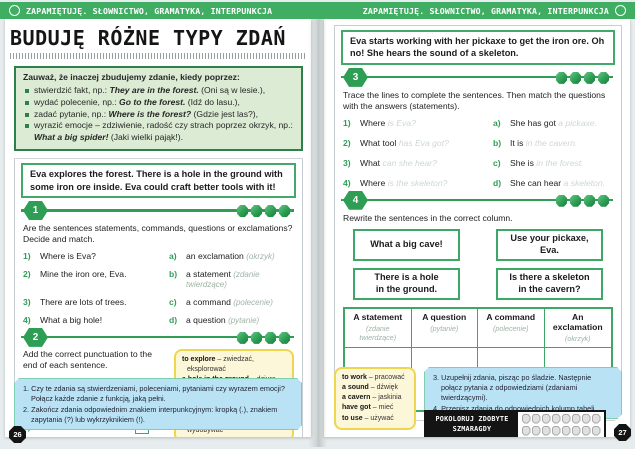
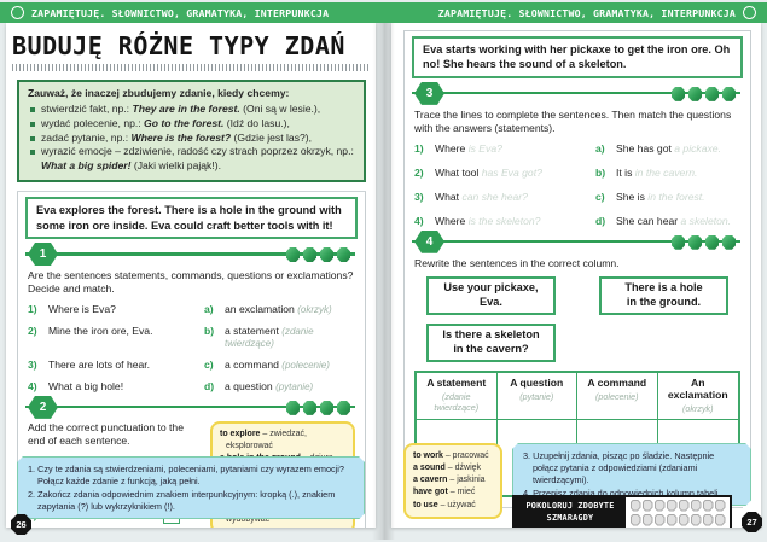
  ZAPAMIĘTUJĘ. SŁOWNICTWO, GRAMATYKA, INTERPUNKCJA
  ZAPAMIĘTUJĘ. SŁOWNICTWO, GRAMATYKA, INTERPUNKCJA
  BUDUJĘ RÓŻNE TYPY ZDAŃ
- Zauważ, że inaczej zbudujemy zdanie, kiedy poprzez:
+ Zauważ, że inaczej zbudujemy zdanie, kiedy chcemy:
  stwierdzić fakt, np.: They are in the forest. (Oni są w lesie.),
  wydać polecenie, np.: Go to the forest. (Idź do lasu.),
  zadać pytanie, np.: Where is the forest? (Gdzie jest las?),
  wyrazić emocje – zdziwienie, radość czy strach poprzez okrzyk, np.: What a big spider! (Jaki wielki pająk!).
  Eva explores the forest. There is a hole in the ground with some iron ore inside. Eva could craft better tools with it!
  1
  Are the sentences statements, commands, questions or exclamations? Decide and match.
  1)
  Where is Eva?
  a)
  an exclamation (okrzyk)
  2)
  Mine the iron ore, Eva.
  b)
  a statement (zdanie twierdzące)
  3)
- There are lots of trees.
+ There are lots of hear.
  c)
  a command (polecenie)
  4)
  What a big hole!
  d)
  a question (pytanie)
  2
  Add the correct punctuation to the end of each sentence.
  1. Czy te zdania są stwierdzeniami, poleceniami, pytaniami czy wyrazem emocji? Połącz każde zdanie z funkcją, jaką pełni.
  2. Zakończ zdania odpowiednim znakiem interpunkcyjnym: kropką (.), znakiem zapytania (?) lub wykrzyknikiem (!).
  Eva starts working with her pickaxe to get the iron ore. Oh no! She hears the sound of a skeleton.
  3
  Trace the lines to complete the sentences. Then match the questions with the answers (statements).
  1)
  Where is Eva?
  a)
  She has got a pickaxe.
  2)
  What tool has Eva got?
  b)
  It is in the cavern.
  3)
  What can she hear?
  c)
  She is in the forest.
  4)
  Where is the skeleton?
  d)
  She can hear a skeleton.
  4
  Rewrite the sentences in the correct column.
- What a big cave!
  Use your pickaxe, Eva.
  There is a hole
  in the ground.
  Is there a skeleton
  in the cavern?
  A statement
  (zdanie twierdzące)
  A question
  (pytanie)
  A command
  (polecenie)
  An exclamation
  (okrzyk)
  3. Uzupełnij zdania, pisząc po śladzie. Następnie połącz pytania z odpowiedziami (zdaniami twierdzącymi).
  4. Przepisz zdania do odpowiednich kolumn tabeli.
  POKOLORUJ ZDOBYTE
  SZMARAGDY
  26
  27
